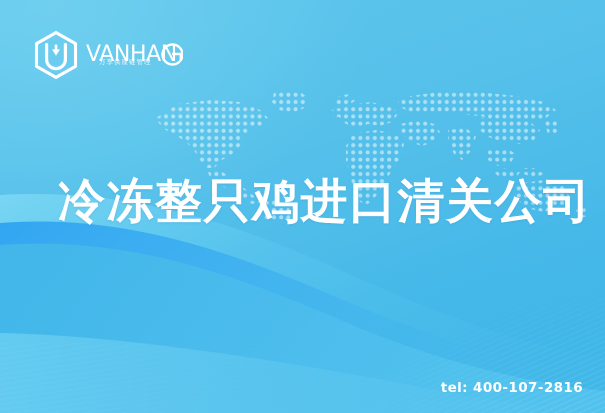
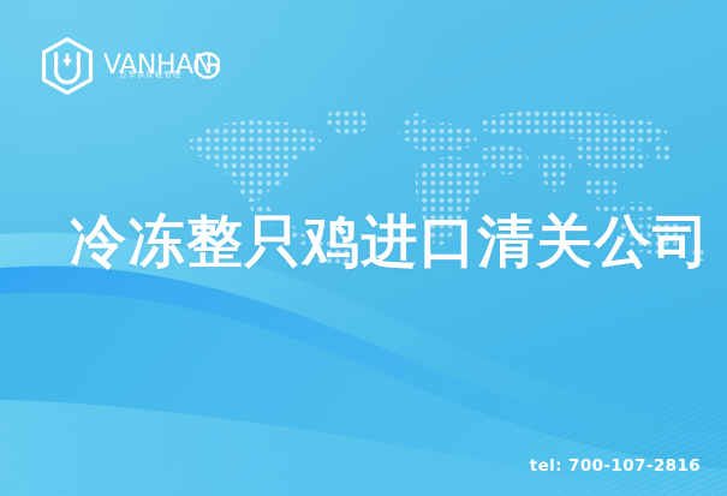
  VANHAN
  万享供应链管理
  冷冻整只鸡进口清关公司
- tel: 400-107-2816
+ tel: 700-107-2816
